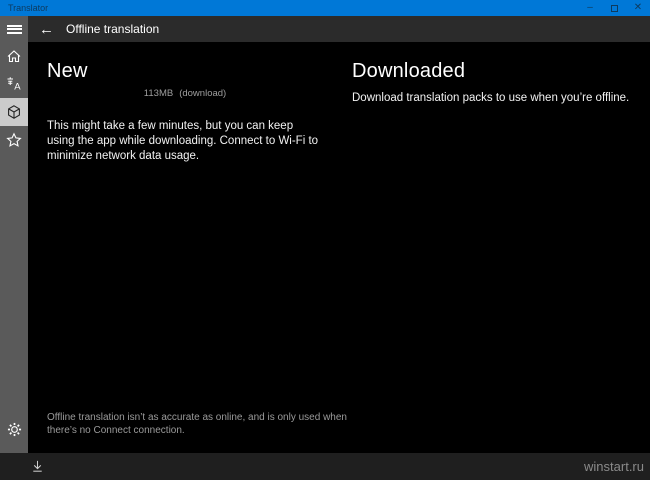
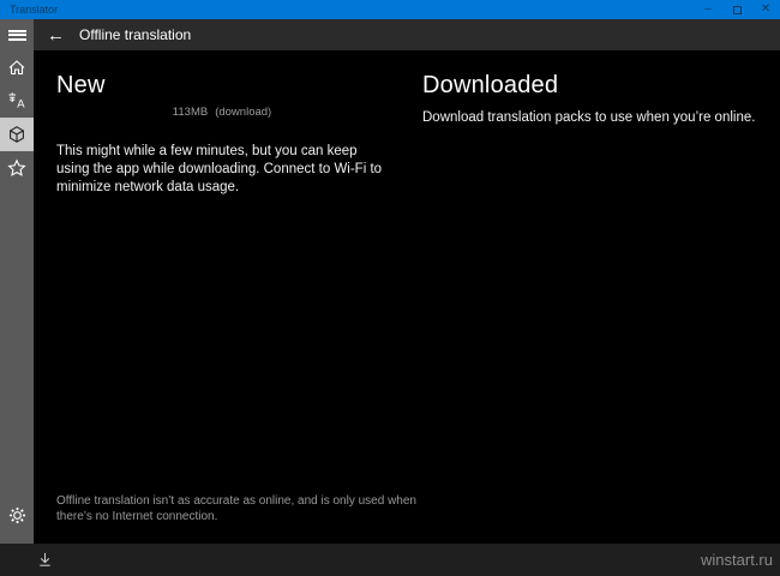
  Translator
  –
  ✕
  A
  ←
  Offline translation
  New
  113MB (download)
- This might take a few minutes, but you can keep using the app while downloading. Connect to Wi-Fi to minimize network data usage.
+ This might while a few minutes, but you can keep using the app while downloading. Connect to Wi-Fi to minimize network data usage.
  Downloaded
- Download translation packs to use when you’re offline.
+ Download translation packs to use when you’re online.
- Offline translation isn’t as accurate as online, and is only used when there’s no Connect connection.
+ Offline translation isn’t as accurate as online, and is only used when there’s no Internet connection.
  winstart.ru
